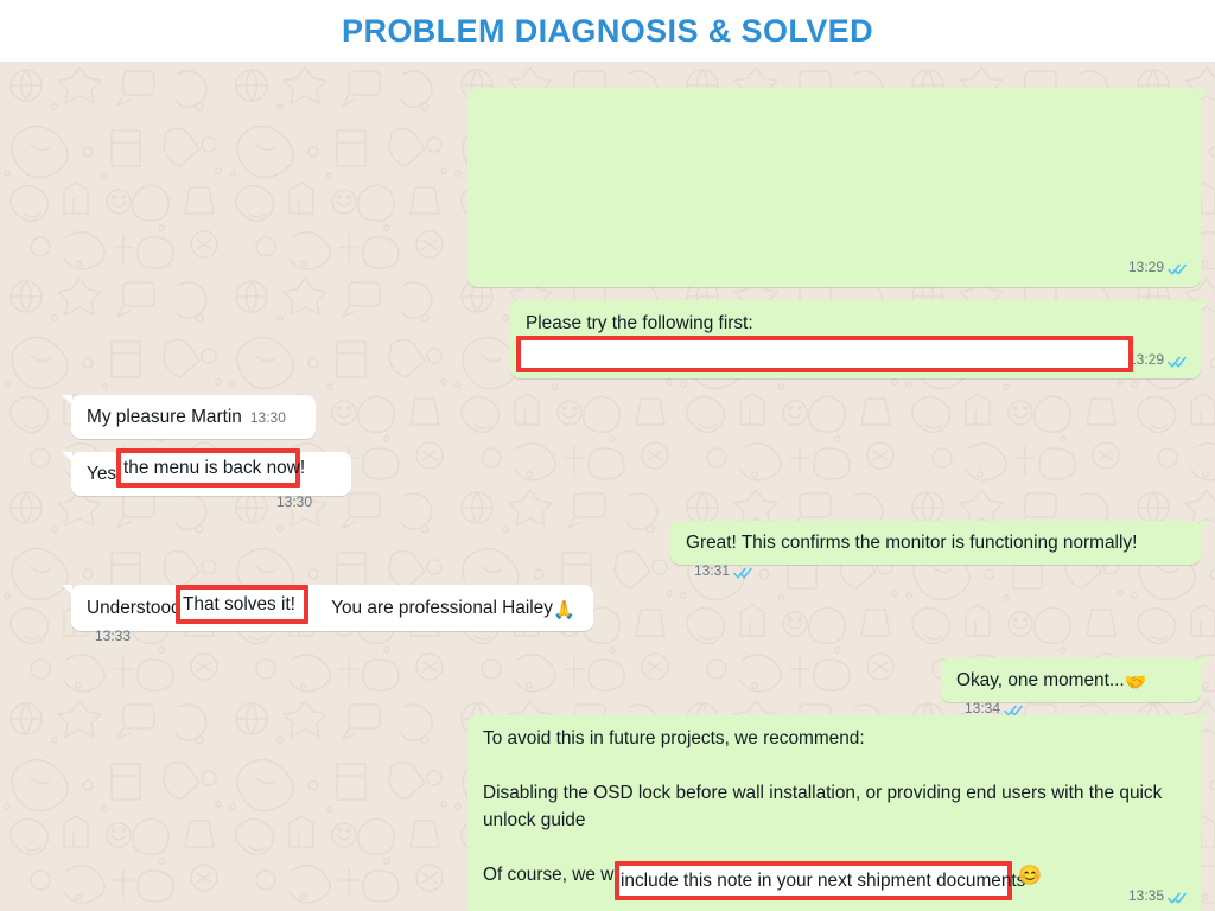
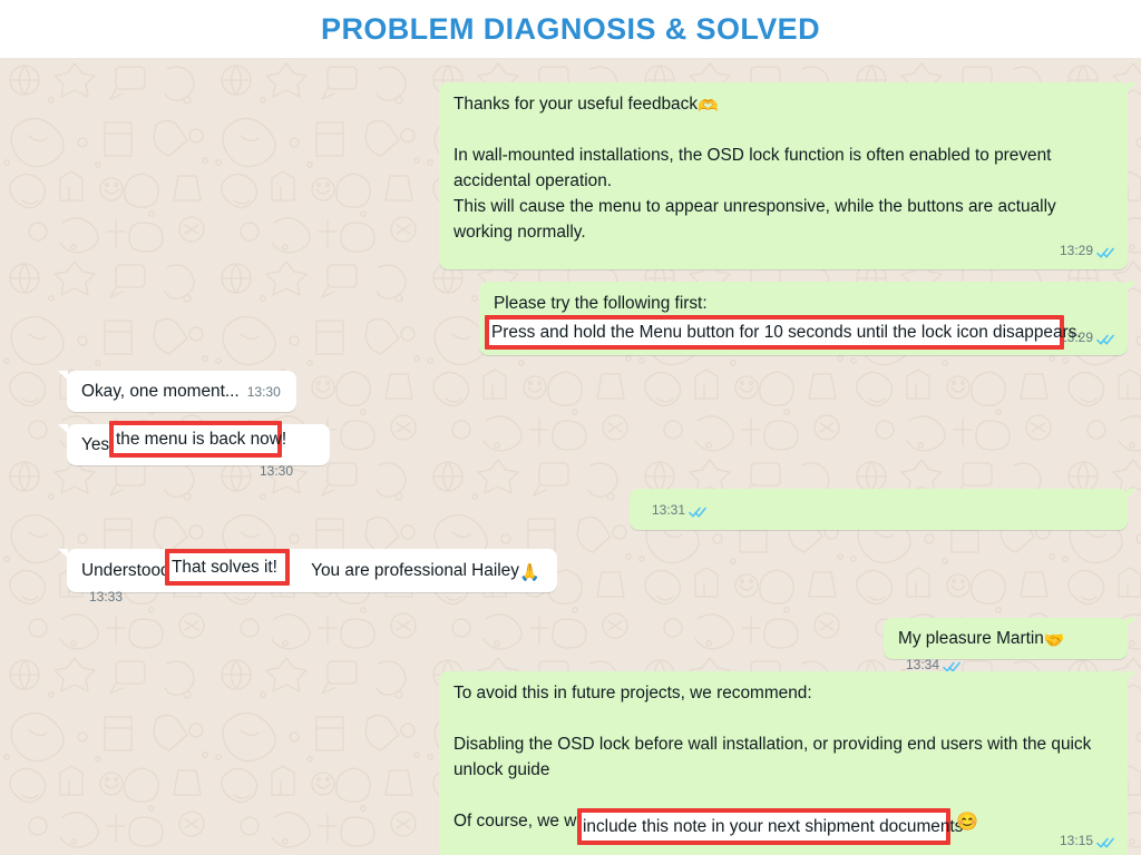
  PROBLEM DIAGNOSIS & SOLVED
+ Thanks for your useful feedback🫶In wall-mounted installations, the OSD lock function is often enabled to prevent accidental operation.
+ This will cause the menu to appear unresponsive, while the buttons are actually working normally.
  13:29
  Please try the following first:
  3:29
+ Press and hold the Menu button for 10 seconds until the lock icon disappears.
- My pleasure Martin
+ Okay, one moment...
  13:30
  Yes
  13:30
  the menu is back now!
- Great! This confirms the monitor is functioning normally!
  13:31
  Understoo You are professional Hailey🙏
  13:33
  That solves it!
- Okay, one moment...🤝
+ My pleasure Martin🤝
  13:34
  To avoid this in future projects, we recommend:Disabling the OSD lock before wall installation, or providing end users with the quick unlock guideOf course, we w
- 13:35
+ 13:15
  include this note in your next shipment documents
  😊
